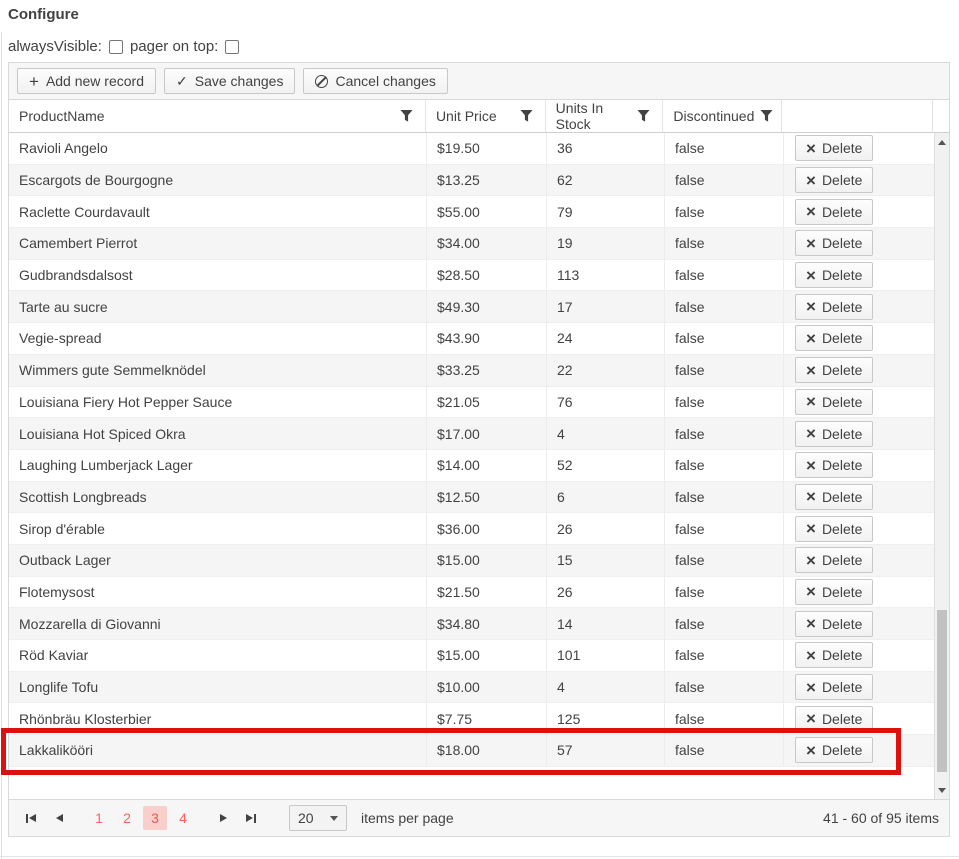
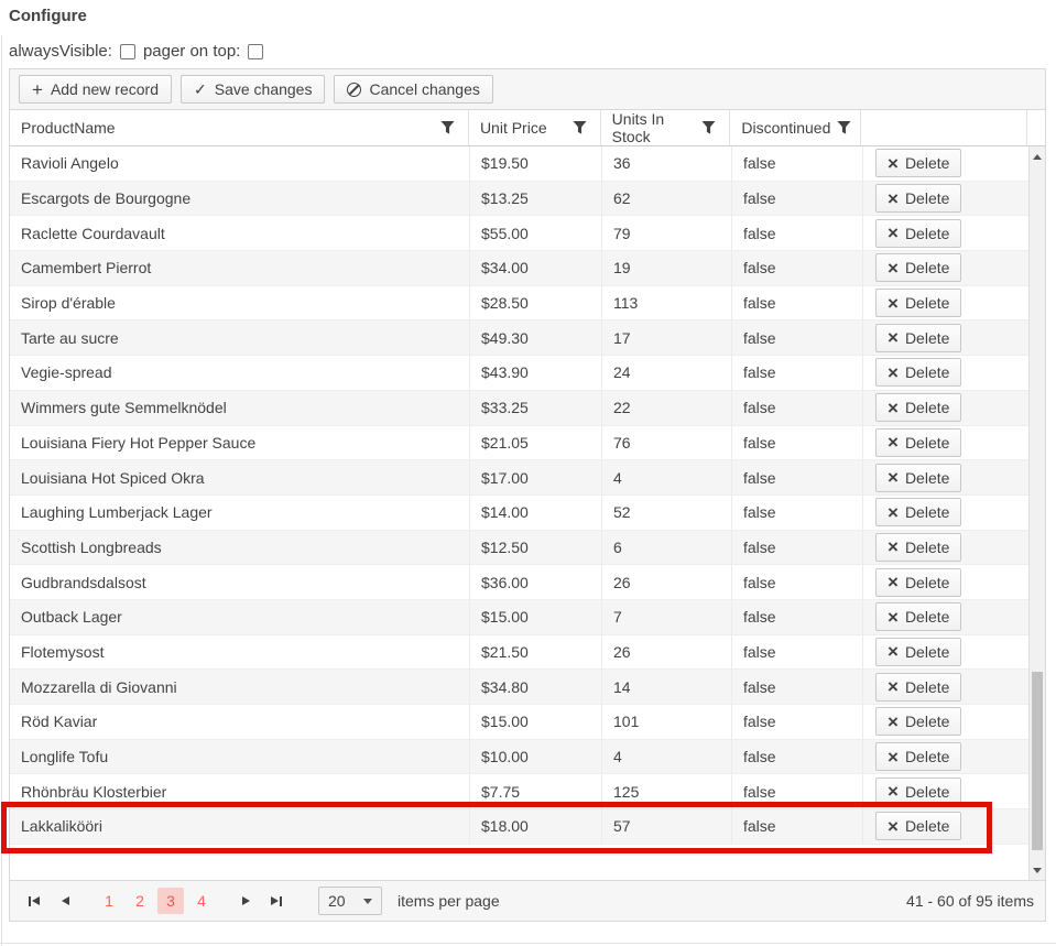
  Configure
  alwaysVisible:
  pager on top:
  +
  Add new record
  ✓
  Save changes
  Cancel changes
  ProductName
  Unit Price
  Units In Stock
  Discontinued
  Ravioli Angelo
  $19.50
  36
  false
  ×
  Delete
  Escargots de Bourgogne
  $13.25
  62
  false
  ×
  Delete
  Raclette Courdavault
  $55.00
  79
  false
  ×
  Delete
  Camembert Pierrot
  $34.00
  19
  false
  ×
  Delete
- Gudbrandsdalsost
+ Sirop d'érable
  $28.50
  113
  false
  ×
  Delete
  Tarte au sucre
  $49.30
  17
  false
  ×
  Delete
  Vegie-spread
  $43.90
  24
  false
  ×
  Delete
  Wimmers gute Semmelknödel
  $33.25
  22
  false
  ×
  Delete
  Louisiana Fiery Hot Pepper Sauce
  $21.05
  76
  false
  ×
  Delete
  Louisiana Hot Spiced Okra
  $17.00
  4
  false
  ×
  Delete
  Laughing Lumberjack Lager
  $14.00
  52
  false
  ×
  Delete
  Scottish Longbreads
  $12.50
  6
  false
  ×
  Delete
- Sirop d'érable
+ Gudbrandsdalsost
  $36.00
  26
  false
  ×
  Delete
  Outback Lager
  $15.00
- 15
+ 7
  false
  ×
  Delete
  Flotemysost
  $21.50
  26
  false
  ×
  Delete
  Mozzarella di Giovanni
  $34.80
  14
  false
  ×
  Delete
  Röd Kaviar
  $15.00
  101
  false
  ×
  Delete
  Longlife Tofu
  $10.00
  4
  false
  ×
  Delete
  Rhönbräu Klosterbier
  $7.75
  125
  false
  ×
  Delete
  Lakkalikööri
  $18.00
  57
  false
  ×
  Delete
  1
  2
  3
  4
  20
  items per page
  41 - 60 of 95 items
